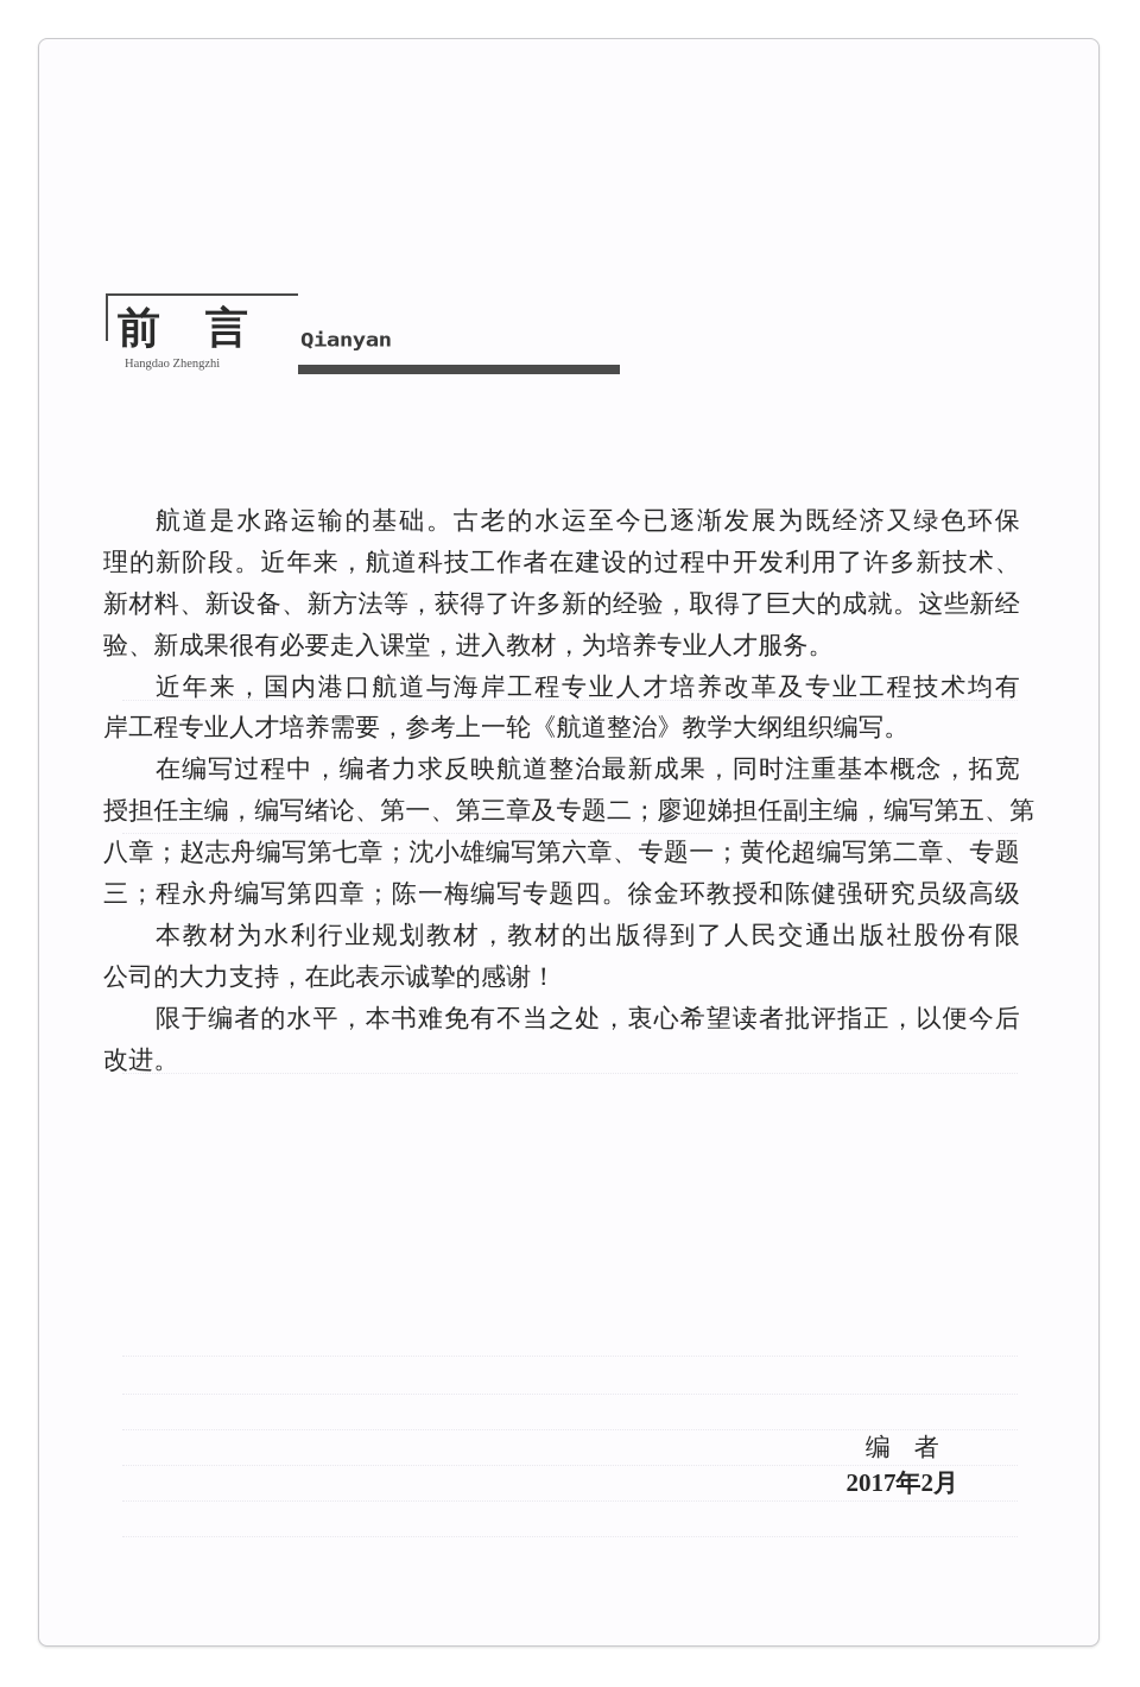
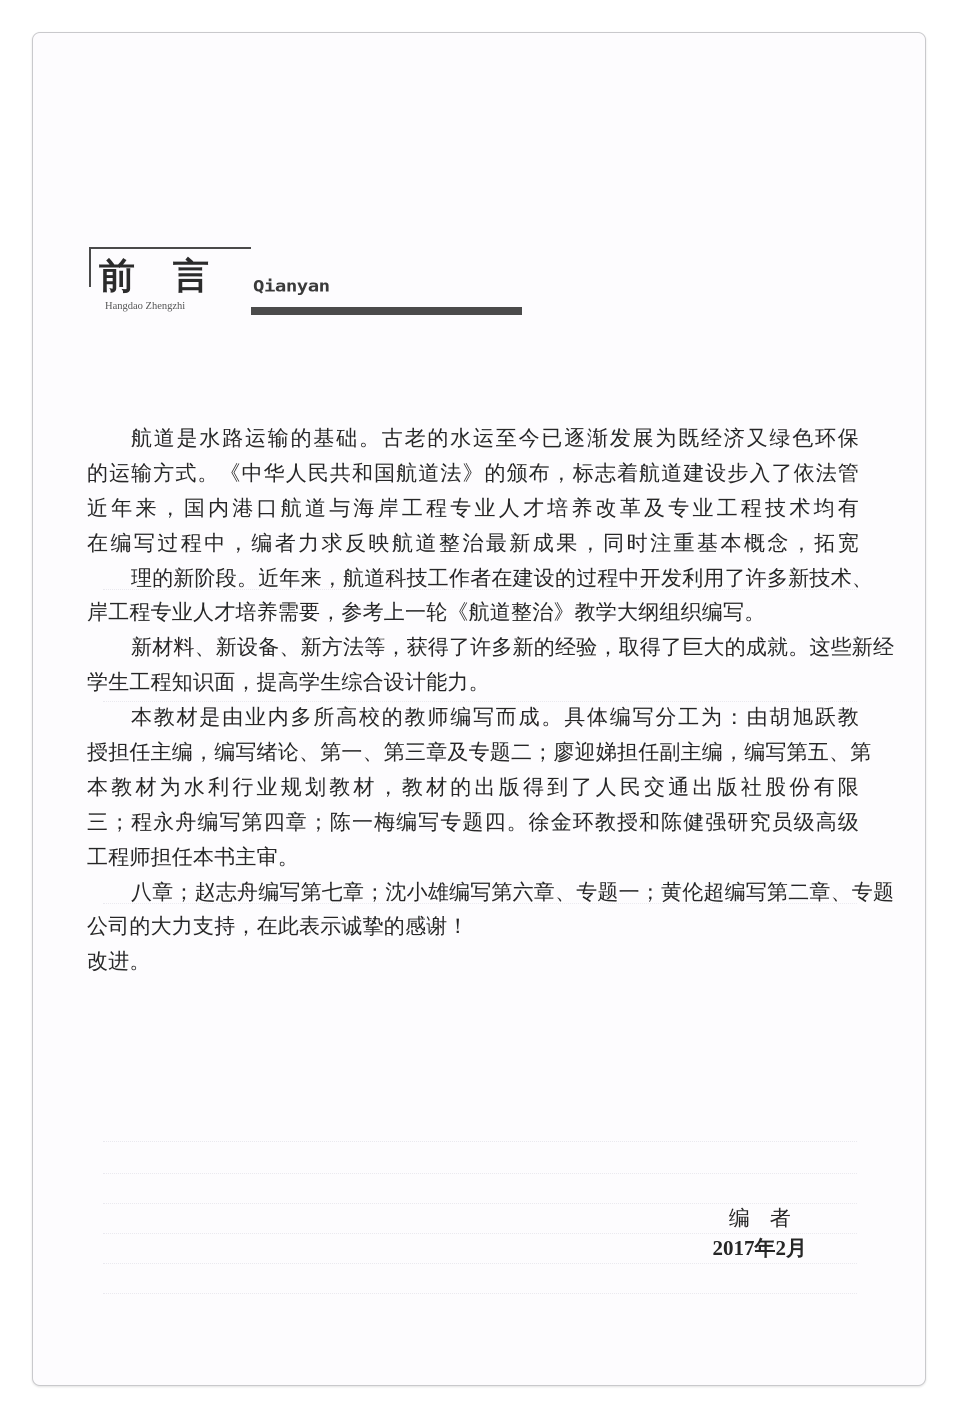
  前言
  Hangdao Zhengzhi
  Qianyan
  航道是水路运输的基础。古老的水运至今已逐渐发展为既经济又绿色环保
+ 的运输方式。《中华人民共和国航道法》的颁布，标志着航道建设步入了依法管
- 理的新阶段。近年来，航道科技工作者在建设的过程中开发利用了许多新技术、
+ 近年来，国内港口航道与海岸工程专业人才培养改革及专业工程技术均有
- 新材料、新设备、新方法等，获得了许多新的经验，取得了巨大的成就。这些新经
+ 在编写过程中，编者力求反映航道整治最新成果，同时注重基本概念，拓宽
- 验、新成果很有必要走入课堂，进入教材，为培养专业人才服务。
- 近年来，国内港口航道与海岸工程专业人才培养改革及专业工程技术均有
+ 理的新阶段。近年来，航道科技工作者在建设的过程中开发利用了许多新技术、
  岸工程专业人才培养需要，参考上一轮《航道整治》教学大纲组织编写。
- 在编写过程中，编者力求反映航道整治最新成果，同时注重基本概念，拓宽
+ 新材料、新设备、新方法等，获得了许多新的经验，取得了巨大的成就。这些新经
+ 学生工程知识面，提高学生综合设计能力。
+ 本教材是由业内多所高校的教师编写而成。具体编写分工为：由胡旭跃教
  授担任主编，编写绪论、第一、第三章及专题二；廖迎娣担任副主编，编写第五、第
- 八章；赵志舟编写第七章；沈小雄编写第六章、专题一；黄伦超编写第二章、专题
+ 本教材为水利行业规划教材，教材的出版得到了人民交通出版社股份有限
  三；程永舟编写第四章；陈一梅编写专题四。徐金环教授和陈健强研究员级高级
+ 工程师担任本书主审。
- 本教材为水利行业规划教材，教材的出版得到了人民交通出版社股份有限
+ 八章；赵志舟编写第七章；沈小雄编写第六章、专题一；黄伦超编写第二章、专题
  公司的大力支持，在此表示诚挚的感谢！
- 限于编者的水平，本书难免有不当之处，衷心希望读者批评指正，以便今后
  改进。
  编者
  2017年2月
